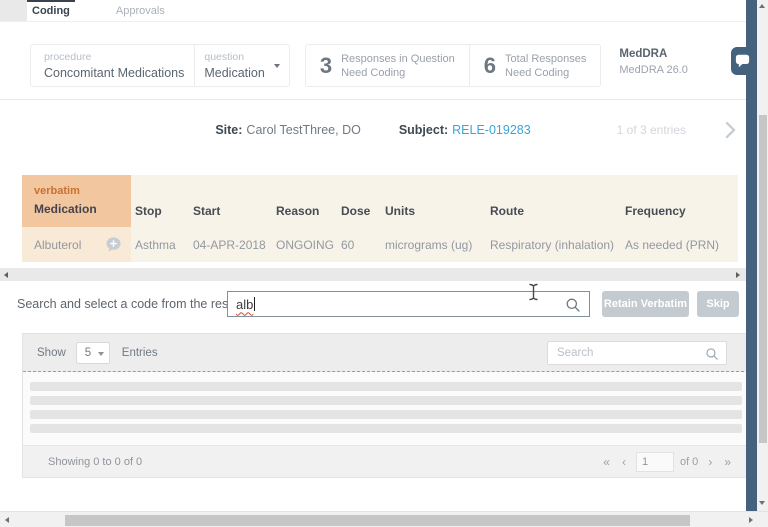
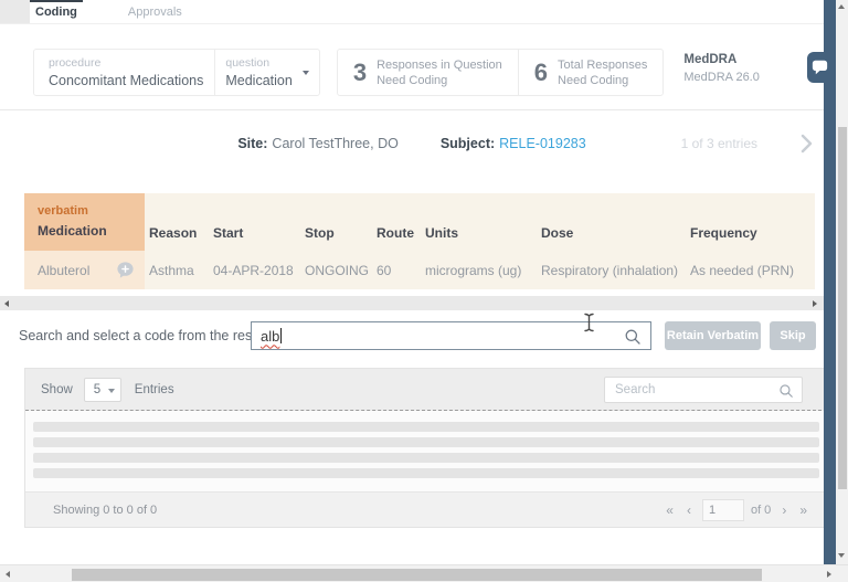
  Coding
  Approvals
  procedure
  Concomitant Medications
  question
  Medication
  3
  Responses in Question
  Need Coding
  6
  Total Responses
  Need Coding
  MedDRA
  MedDRA 26.0
  Site:
  Carol TestThree, DO
  Subject:
  RELE-019283
  1 of 3 entries
  verbatim
  Medication
- Stop
+ Reason
  Start
- Reason
+ Stop
- Dose
+ Route
  Units
- Route
+ Dose
  Frequency
  Albuterol
  Asthma
  04-APR-2018
  ONGOING
  60
  micrograms (ug)
  Respiratory (inhalation)
  As needed (PRN)
  Search and select a code from the res
  alb
  Retain Verbatim
  Skip
  Show
  5
  Entries
  Search
  Showing 0 to 0 of 0
  «
  ‹
  1
  of 0
  ›
  »
